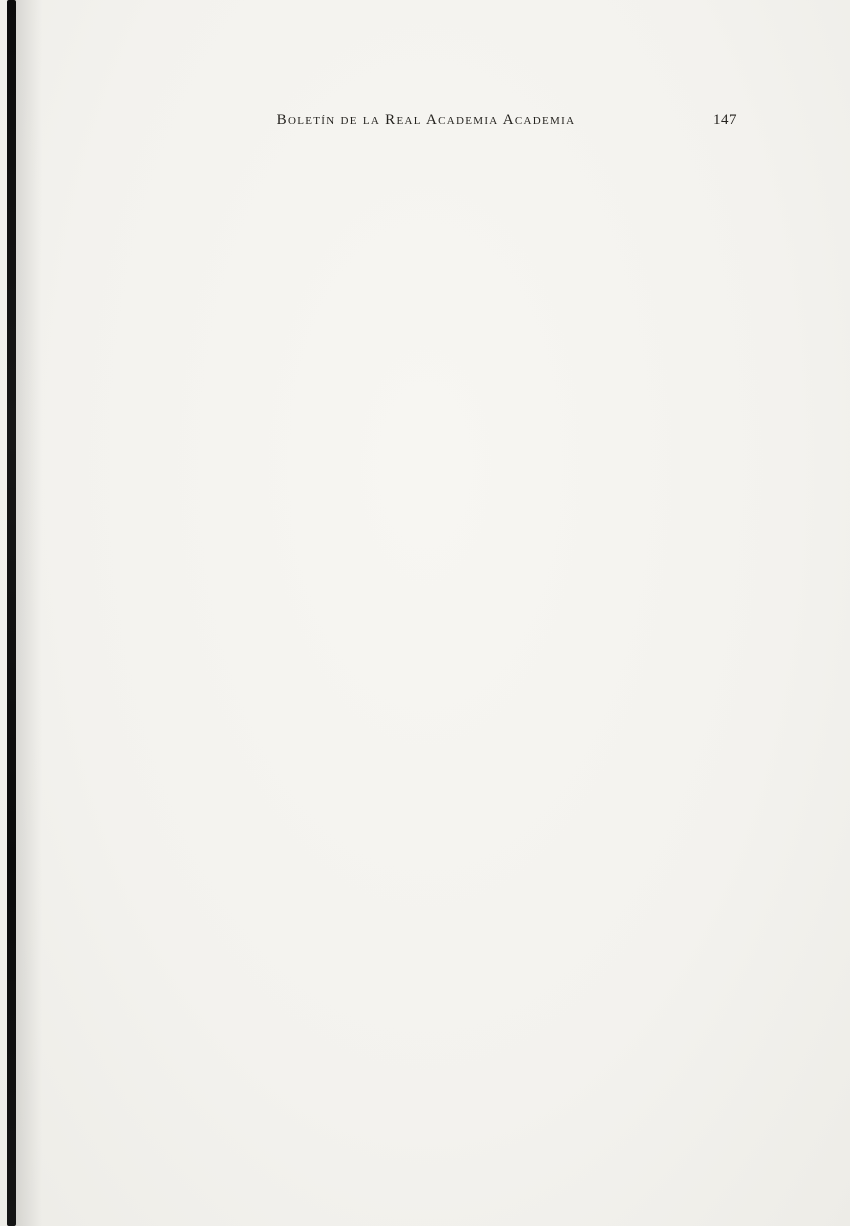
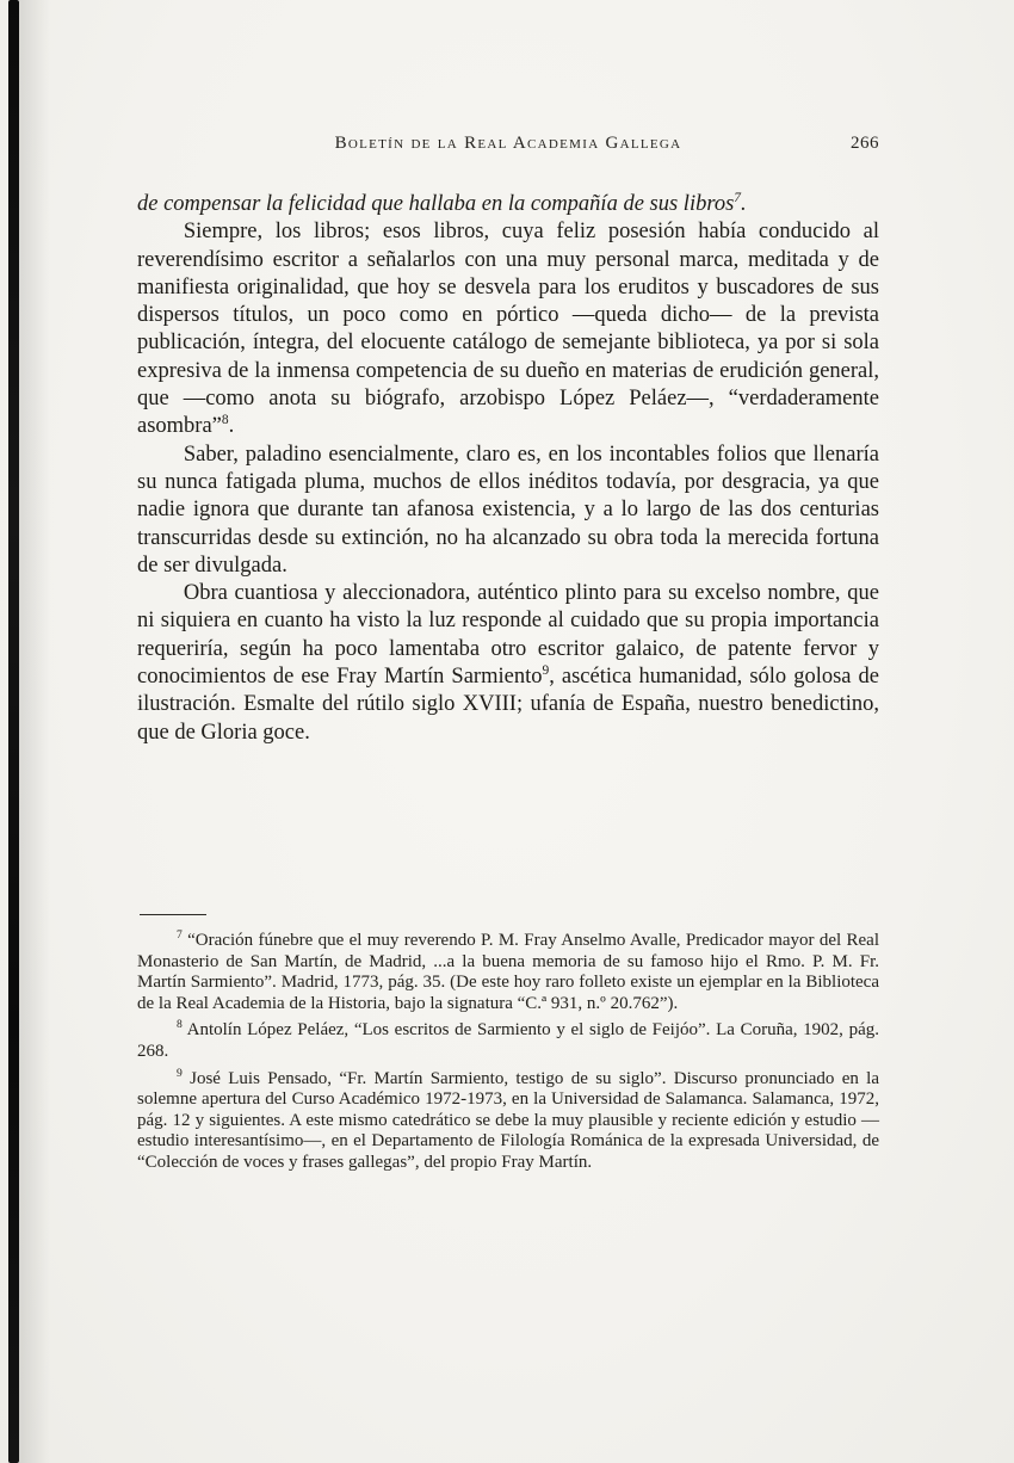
- Boletín de la Real Academia Academia
+ Boletín de la Real Academia Gallega
- 147
+ 266
+ de compensar la felicidad que hallaba en la compañía de sus libros7.
+ Siempre, los libros; esos libros, cuya feliz posesión había conducido al reverendísimo escritor a señalarlos con una muy personal marca, meditada y de manifiesta originalidad, que hoy se desvela para los eruditos y buscadores de sus dispersos títulos, un poco como en pórtico —queda dicho— de la prevista publicación, íntegra, del elocuente catálogo de semejante biblioteca, ya por si sola expresiva de la inmensa competencia de su dueño en materias de erudición general, que —como anota su biógrafo, arzobispo López Peláez—, “verdaderamente asombra”8.
+ Saber, paladino esencialmente, claro es, en los incontables folios que llenaría su nunca fatigada pluma, muchos de ellos inéditos todavía, por desgracia, ya que nadie ignora que durante tan afanosa existencia, y a lo largo de las dos centurias transcurridas desde su extinción, no ha alcanzado su obra toda la merecida fortuna de ser divulgada.
+ Obra cuantiosa y aleccionadora, auténtico plinto para su excelso nombre, que ni siquiera en cuanto ha visto la luz responde al cuidado que su propia importancia requeriría, según ha poco lamentaba otro escritor galaico, de patente fervor y conocimientos de ese Fray Martín Sarmiento9, ascética humanidad, sólo golosa de ilustración. Esmalte del rútilo siglo XVIII; ufanía de España, nuestro benedictino, que de Gloria goce.
+ 7 “Oración fúnebre que el muy reverendo P. M. Fray Anselmo Avalle, Predicador mayor del Real Monasterio de San Martín, de Madrid, ...a la buena memoria de su famoso hijo el Rmo. P. M. Fr. Martín Sarmiento”. Madrid, 1773, pág. 35. (De este hoy raro folleto existe un ejemplar en la Biblioteca de la Real Academia de la Historia, bajo la signatura “C.ª 931, n.º 20.762”).
+ 8 Antolín López Peláez, “Los escritos de Sarmiento y el siglo de Feijóo”. La Coruña, 1902, pág. 268.
+ 9 José Luis Pensado, “Fr. Martín Sarmiento, testigo de su siglo”. Discurso pronunciado en la solemne apertura del Curso Académico 1972-1973, en la Universidad de Salamanca. Salamanca, 1972, pág. 12 y siguientes. A este mismo catedrático se debe la muy plausible y reciente edición y estudio —estudio interesantísimo—, en el Departamento de Filología Románica de la expresada Universidad, de “Colección de voces y frases gallegas”, del propio Fray Martín.
